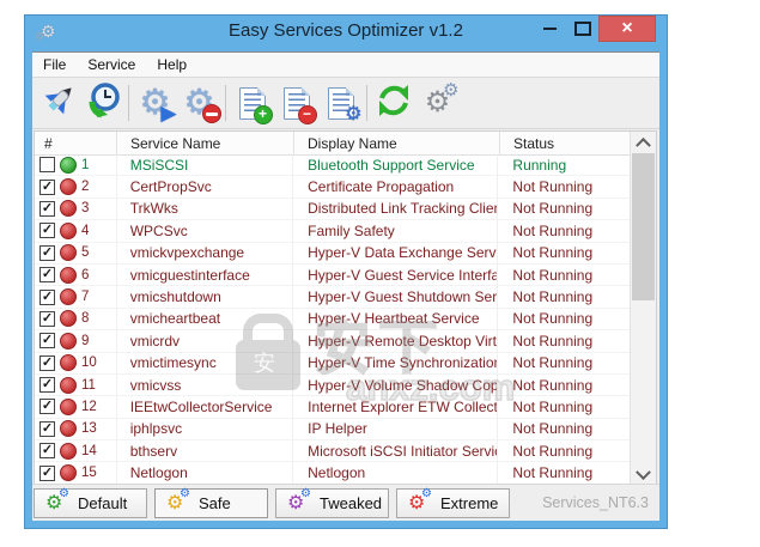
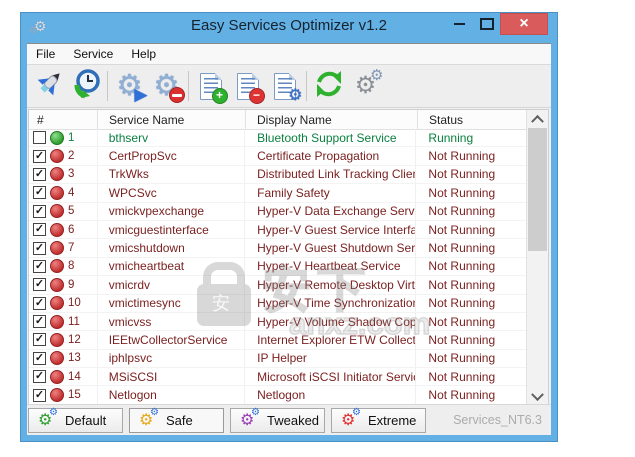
  ⚙
  ⚙
  Easy Services Optimizer v1.2
  ×
  File
  Service
  Help
  ⚙
  ▶
  ⚙
  +
  −
  ⚙
  ⚙
  ⚙
  #
  Service Name
  Display Name
  Status
  1
- MSiSCSI
+ bthserv
  Bluetooth Support Service
  Running
  ✓
  2
  CertPropSvc
  Certificate Propagation
  Not Running
  ✓
  3
  TrkWks
  Distributed Link Tracking Clien
  Not Running
  ✓
  4
  WPCSvc
  Family Safety
  Not Running
  ✓
  5
  vmickvpexchange
  Hyper-V Data Exchange Servi
  Not Running
  ✓
  6
  vmicguestinterface
  Hyper-V Guest Service Interfa
  Not Running
  ✓
  7
  vmicshutdown
  Hyper-V Guest Shutdown Ser
  Not Running
  ✓
  8
  vmicheartbeat
  Hyper-V Heartbeat Service
  Not Running
  ✓
  9
  vmicrdv
  Hyper-V Remote Desktop Virt
  Not Running
  ✓
  10
  vmictimesync
  Hyper-V Time Synchronization
  Not Running
  ✓
  11
  vmicvss
  Hyper-V Volume Shadow Cop
  Not Running
  ✓
  12
  IEEtwCollectorService
  Internet Explorer ETW Collect
  Not Running
  ✓
  13
  iphlpsvc
  IP Helper
  Not Running
  ✓
  14
- bthserv
+ MSiSCSI
  Microsoft iSCSI Initiator Servic
  Not Running
  ✓
  15
  Netlogon
  Netlogon
  Not Running
  安下
  anxz.com
  ⚙
  ⚙
  Default
  ⚙
  ⚙
  Safe
  ⚙
  ⚙
  Tweaked
  ⚙
  ⚙
  Extreme
  Services_NT6.3
